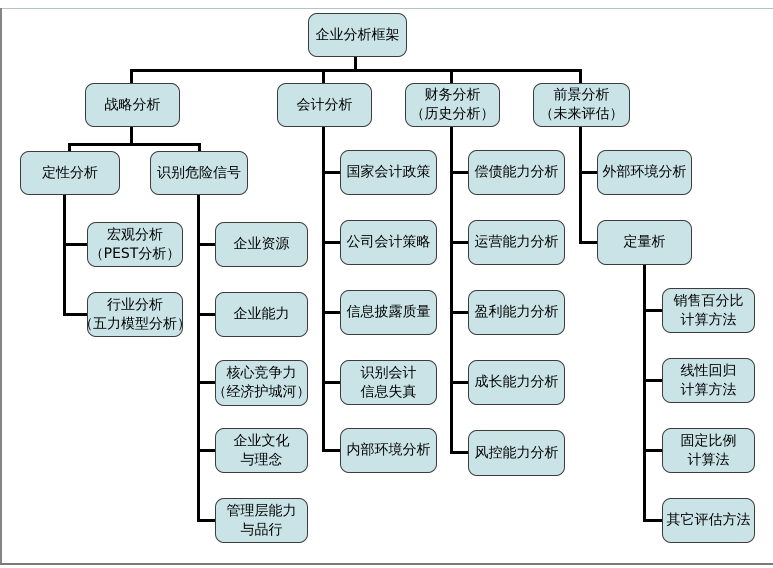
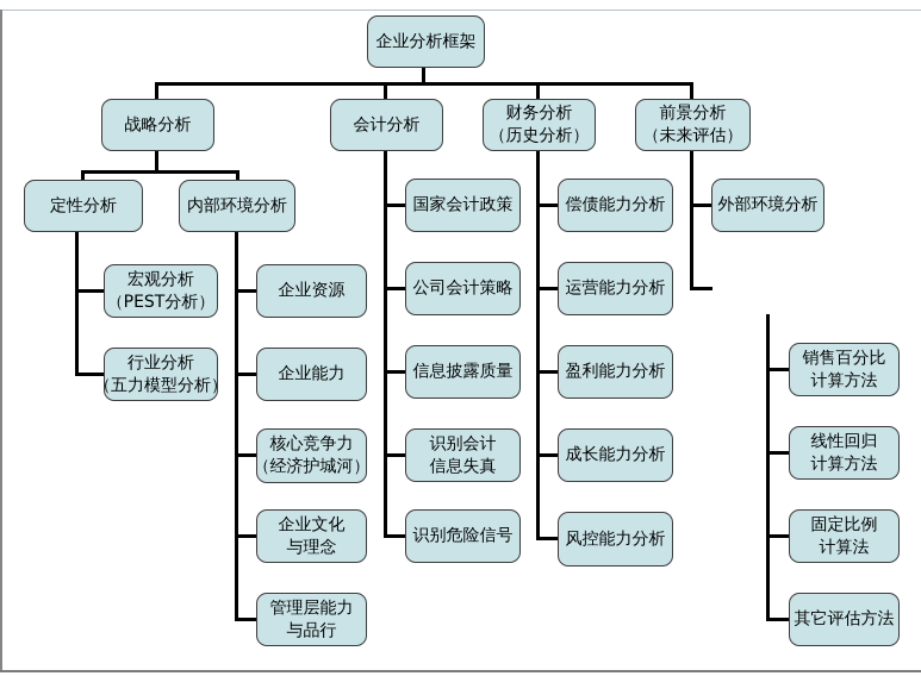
  企业分析框架
  战略分析
  会计分析
  财务分析
  （历史分析）
  前景分析
  （未来评估）
  定性分析
- 识别危险信号
+ 内部环境分析
  宏观分析
  （PEST分析）
  行业分析
  （五力模型分析）
  企业资源
  企业能力
  核心竞争力
  （经济护城河）
  企业文化
  与理念
  管理层能力
  与品行
  国家会计政策
  公司会计策略
  信息披露质量
  识别会计
  信息失真
- 内部环境分析
+ 识别危险信号
  偿债能力分析
  运营能力分析
  盈利能力分析
  成长能力分析
  风控能力分析
  外部环境分析
- 定量析
  销售百分比
  计算方法
  线性回归
  计算方法
  固定比例
  计算法
  其它评估方法
